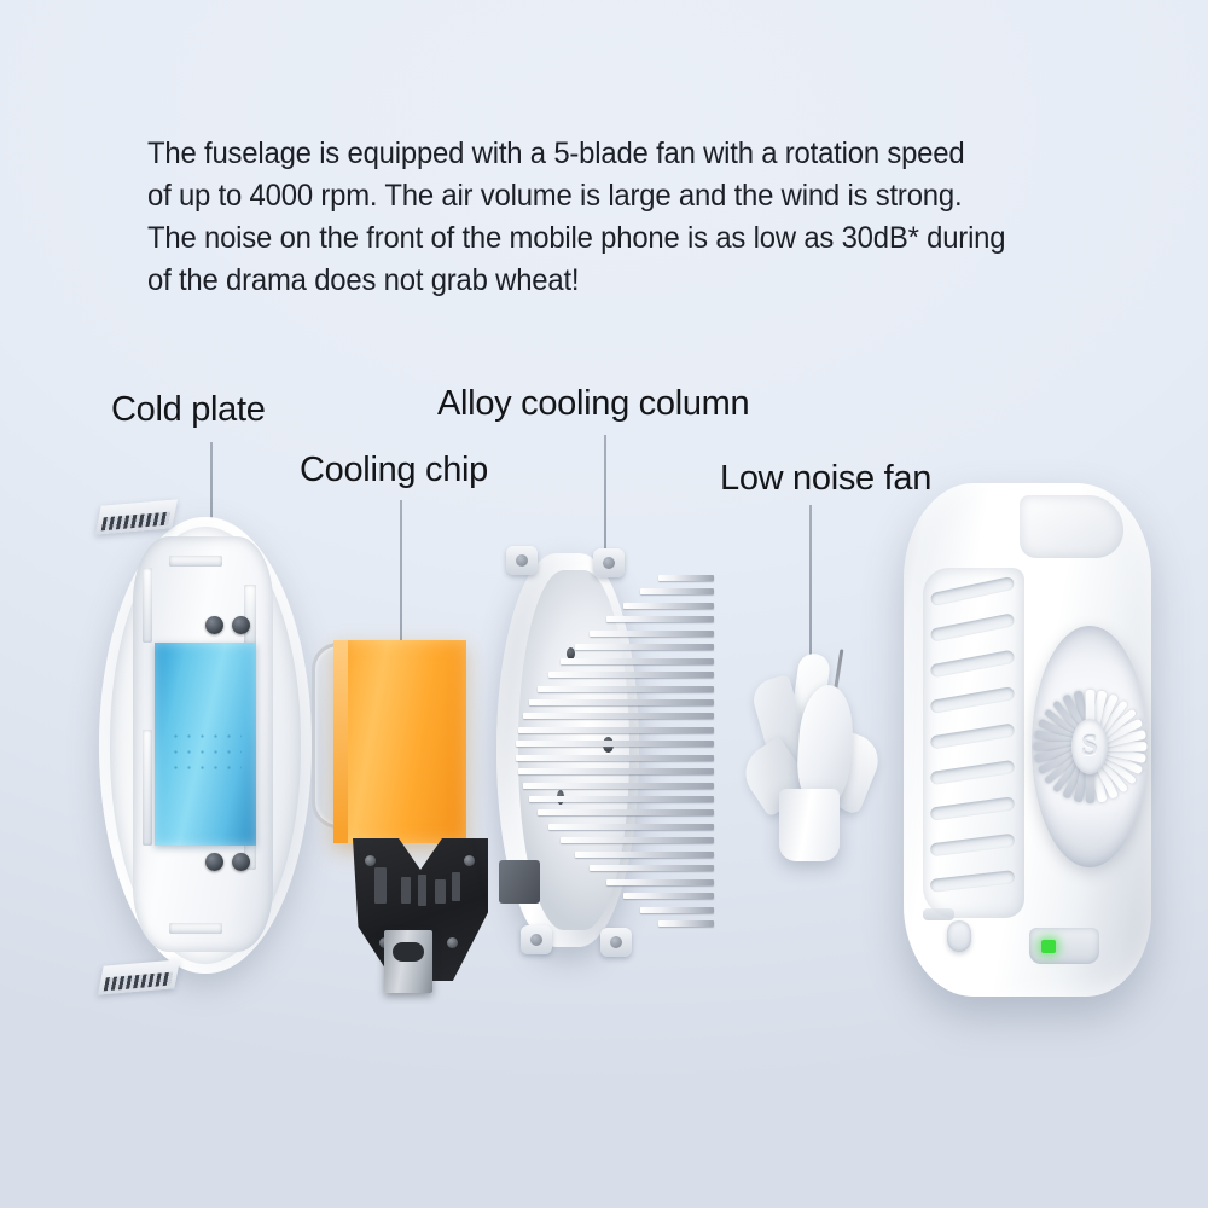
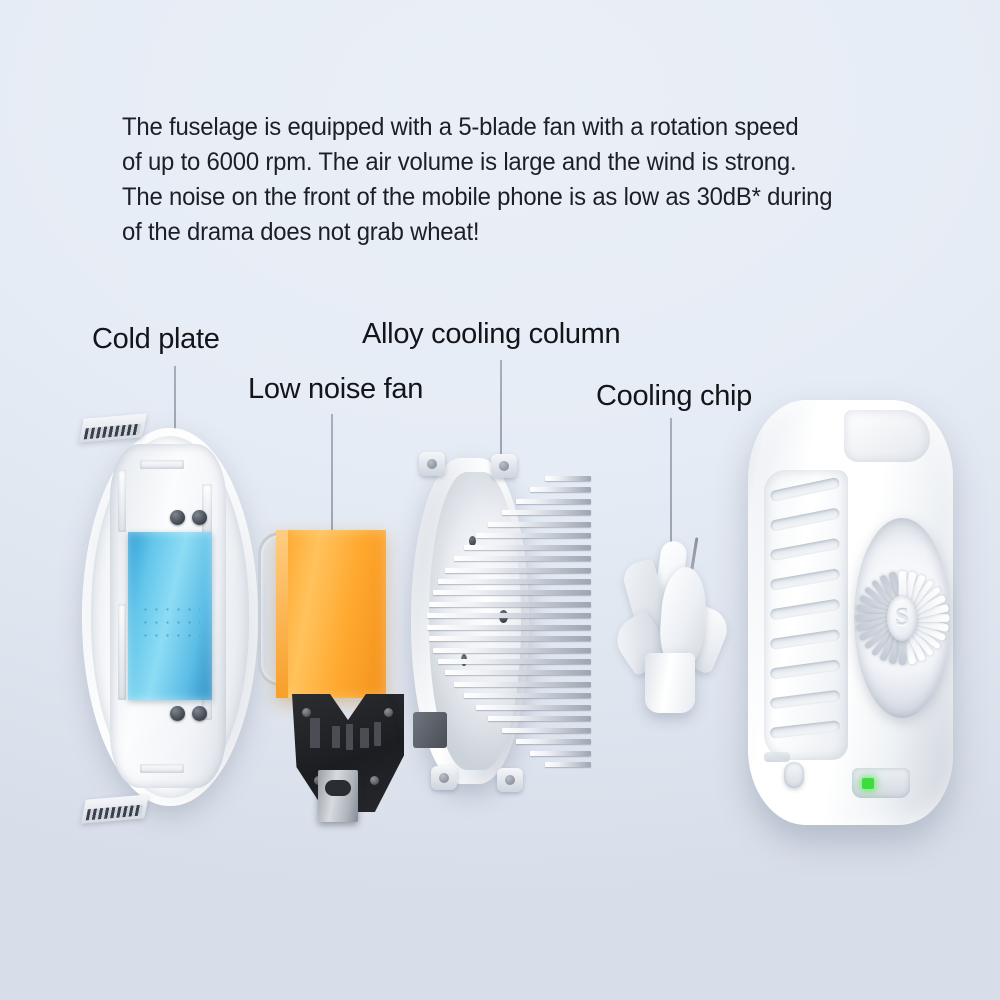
  The fuselage is equipped with a 5-blade fan with a rotation speed
- of up to 4000 rpm. The air volume is large and the wind is strong.
+ of up to 6000 rpm. The air volume is large and the wind is strong.
  The noise on the front of the mobile phone is as low as 30dB* during
  of the drama does not grab wheat!
  Cold plate
- Cooling chip
+ Low noise fan
  Alloy cooling column
- Low noise fan
+ Cooling chip
  S
